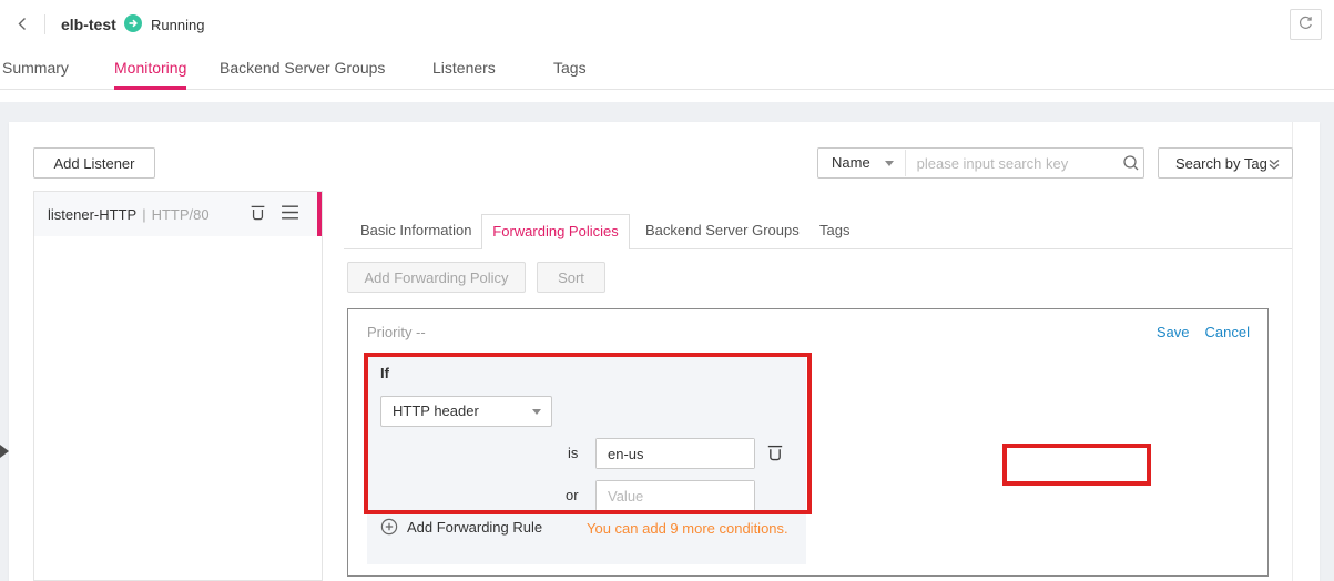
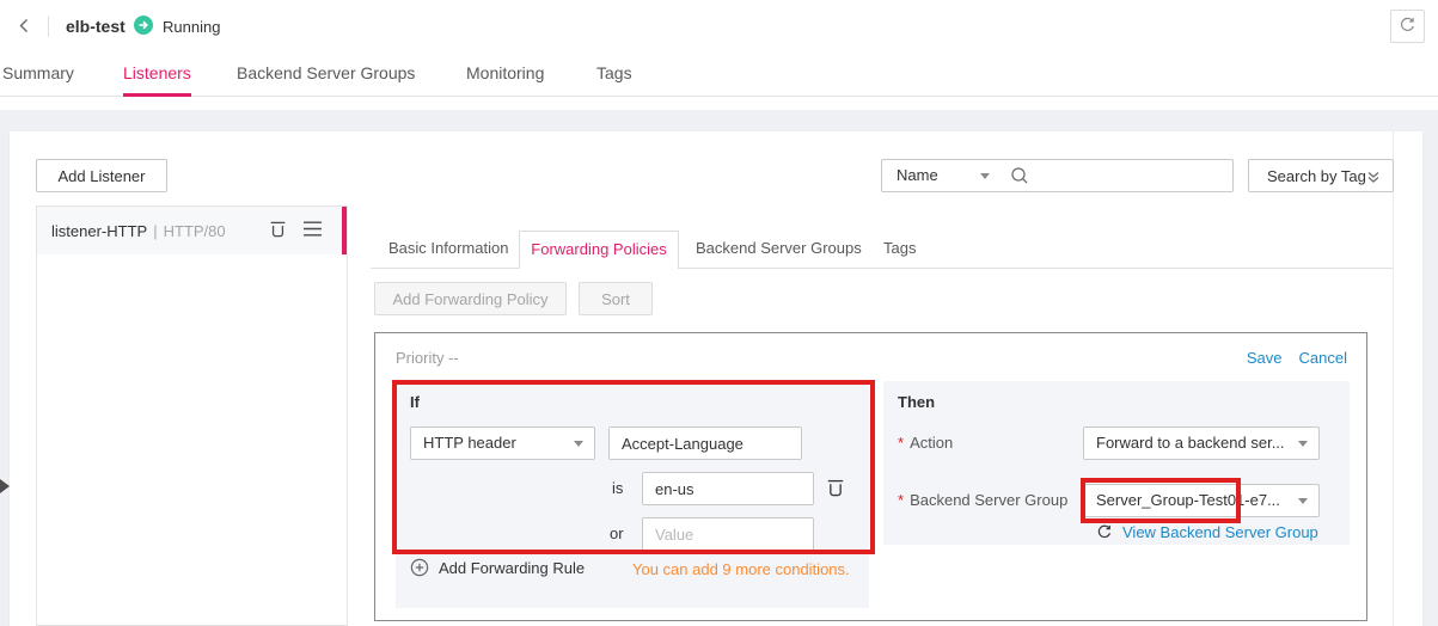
  elb-test
  Running
  Summary
- Monitoring
+ Listeners
  Backend Server Groups
- Listeners
+ Monitoring
  Tags
  Add Listener
  Name
- please input search key
  Search by Tag
  listener-HTTP
  |
  HTTP/80
  Basic Information
  Forwarding Policies
  Backend Server Groups
  Tags
  Add Forwarding Policy
  Sort
  Priority --
  Save
  Cancel
  If
  HTTP header
+ Accept-Language
  is
  en-us
  or
  Value
  Add Forwarding Rule
  You can add 9 more conditions.
+ Then
+ * Action
+ Forward to a backend ser...
+ * Backend Server Group
+ Server_Group-Test01-e7...
+ View Backend Server Group
